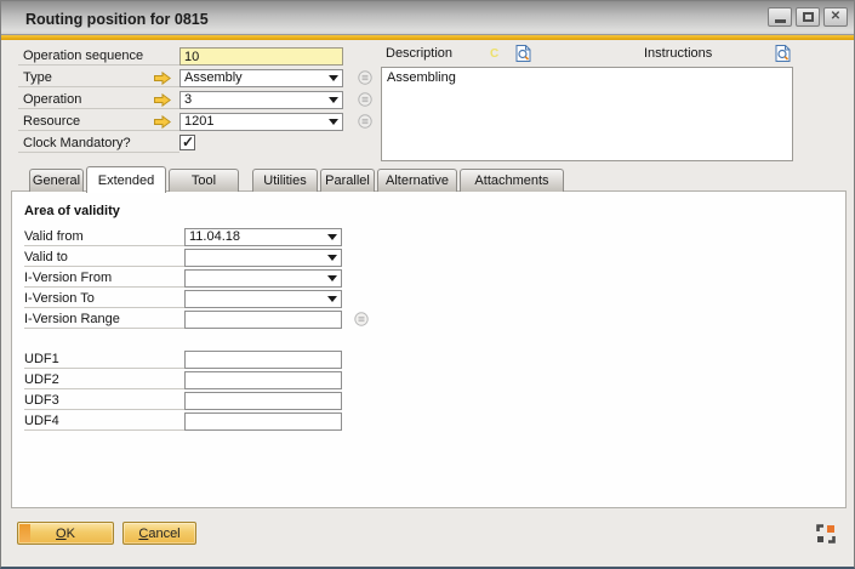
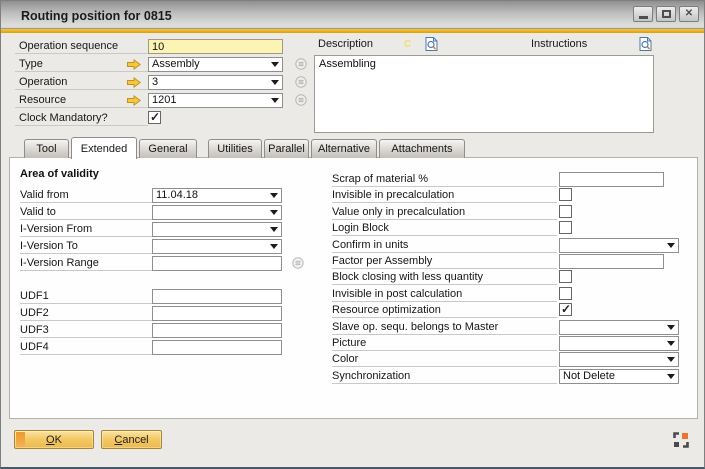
  Routing position for 0815
  ✕
  Operation sequence
  10
  Type
  Assembly
  Operation
  3
  Resource
  1201
  Clock Mandatory?
  Description
  C
  Instructions
  Assembling
- General
+ Tool
  Extended
- Tool
+ General
  Utilities
  Parallel
  Alternative
  Attachments
  Area of validity
  Valid from
  11.04.18
  Valid to
  I-Version From
  I-Version To
  I-Version Range
  UDF1
  UDF2
  UDF3
  UDF4
+ Scrap of material %
+ Invisible in precalculation
+ Value only in precalculation
+ Login Block
+ Confirm in units
+ Factor per Assembly
+ Block closing with less quantity
+ Invisible in post calculation
+ Resource optimization
+ Slave op. sequ. belongs to Master
+ Picture
+ Color
+ Synchronization
+ Not Delete
  OK
  Cancel
